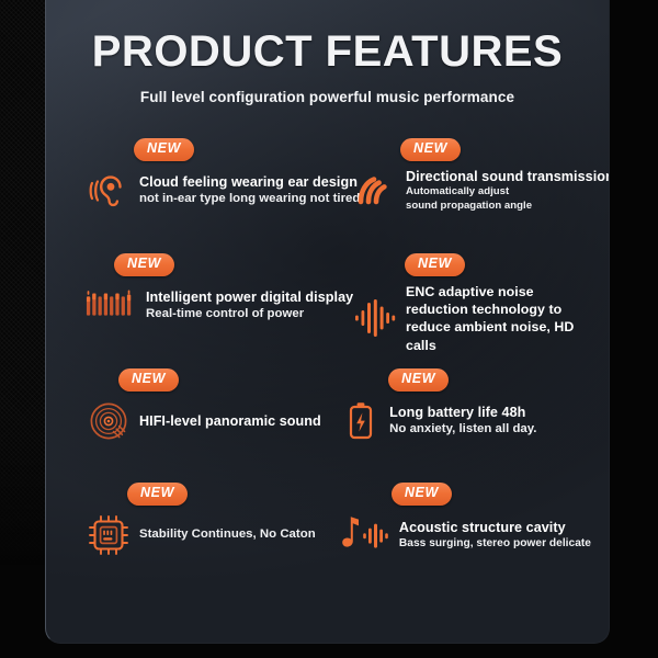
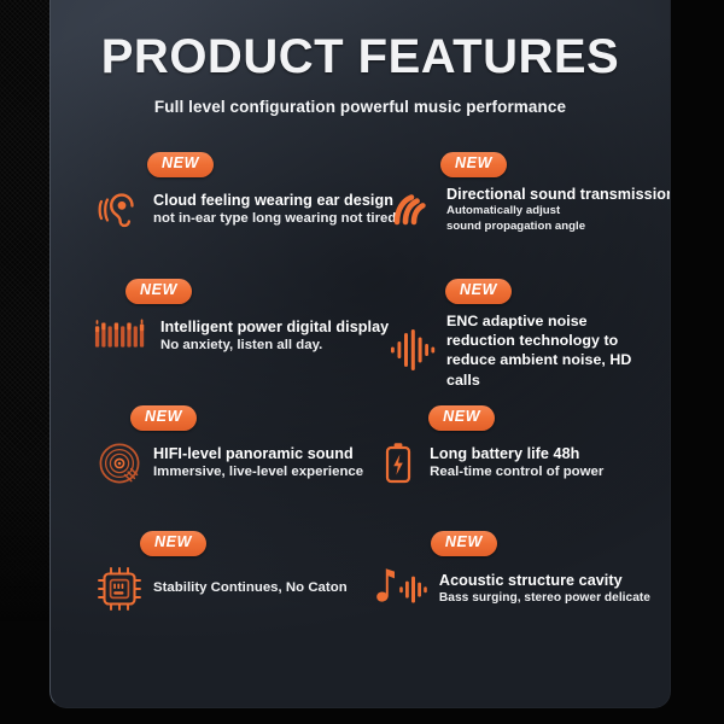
  PRODUCT FEATURES
  Full level configuration powerful music performance
  NEW
  Cloud feeling wearing ear desi
  not in-ear type long wearing not ti
  NEW
  Directional sound transmissio
  Automatically adjust sound propagation angle
  NEW
  Intelligent power digital displ
- Real-time control of power
+ No anxiety, listen all day.
  NEW
  ENC adaptive noise reduction technology to reduce ambient noise, HD calls
  NEW
  HIFI-level panoramic sound
+ Immersive, live-level experience
  NEW
  Long battery life 48h
- No anxiety, listen all day.
+ Real-time control of power
  NEW
  Stability Continues, No Caton
  NEW
  Acoustic structure cavity
  Bass surging, stereo power delicate
